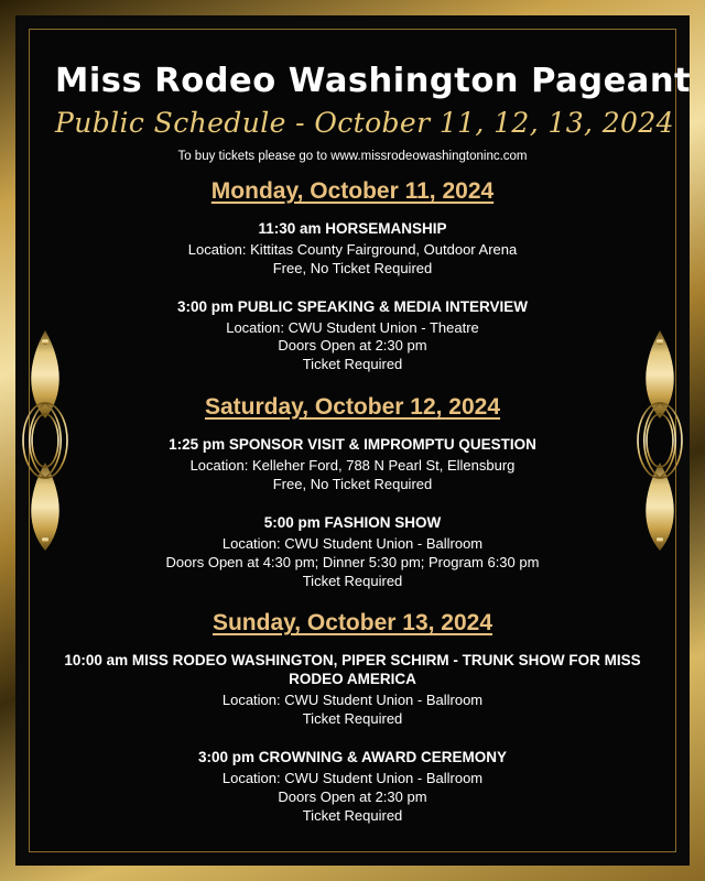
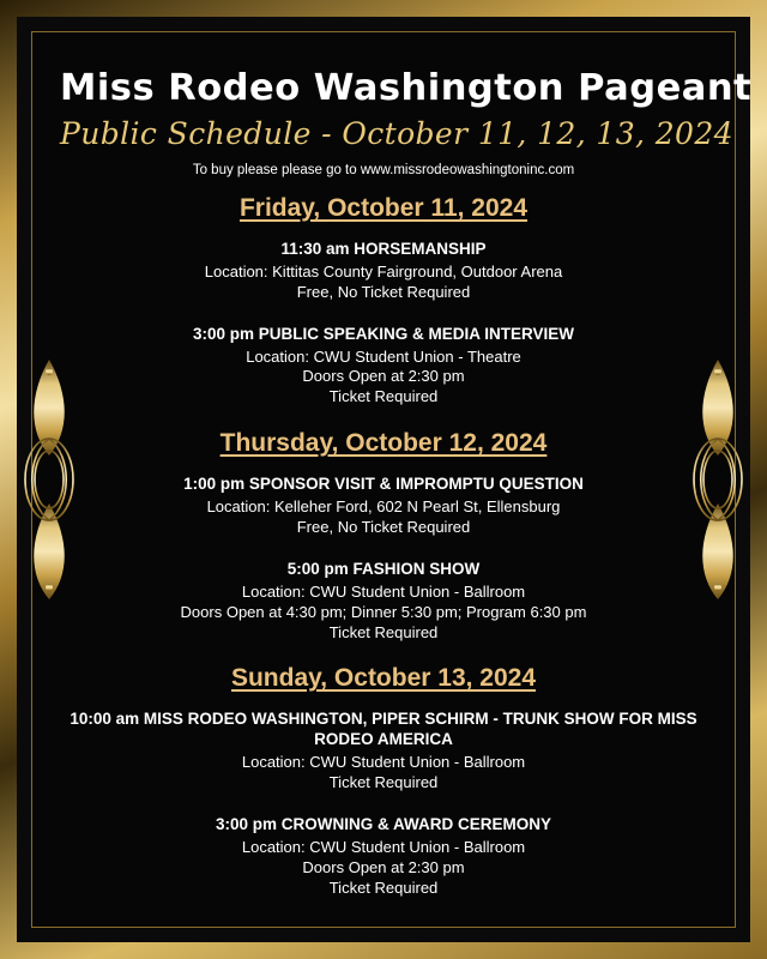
  Miss Rodeo Washington Pageant
  Public Schedule - October 11, 12, 13, 2024
- To buy tickets please go to www.missrodeowashingtoninc.com
+ To buy please please go to www.missrodeowashingtoninc.com
- Monday, October 11, 2024
+ Friday, October 11, 2024
  11:30 am HORSEMANSHIP
  Location: Kittitas County Fairground, Outdoor Arena
  Free, No Ticket Required
  3:00 pm PUBLIC SPEAKING & MEDIA INTERVIEW
  Location: CWU Student Union - Theatre
  Doors Open at 2:30 pm
  Ticket Required
- Saturday, October 12, 2024
+ Thursday, October 12, 2024
- 1:25 pm SPONSOR VISIT & IMPROMPTU QUESTION
+ 1:00 pm SPONSOR VISIT & IMPROMPTU QUESTION
- Location: Kelleher Ford, 788 N Pearl St, Ellensburg
+ Location: Kelleher Ford, 602 N Pearl St, Ellensburg
  Free, No Ticket Required
  5:00 pm FASHION SHOW
  Location: CWU Student Union - Ballroom
  Doors Open at 4:30 pm; Dinner 5:30 pm; Program 6:30 pm
  Ticket Required
  Sunday, October 13, 2024
  10:00 am MISS RODEO WASHINGTON, PIPER SCHIRM - TRUNK SHOW FOR MISS RODEO AMERICA
  Location: CWU Student Union - Ballroom
  Ticket Required
  3:00 pm CROWNING & AWARD CEREMONY
  Location: CWU Student Union - Ballroom
  Doors Open at 2:30 pm
  Ticket Required
